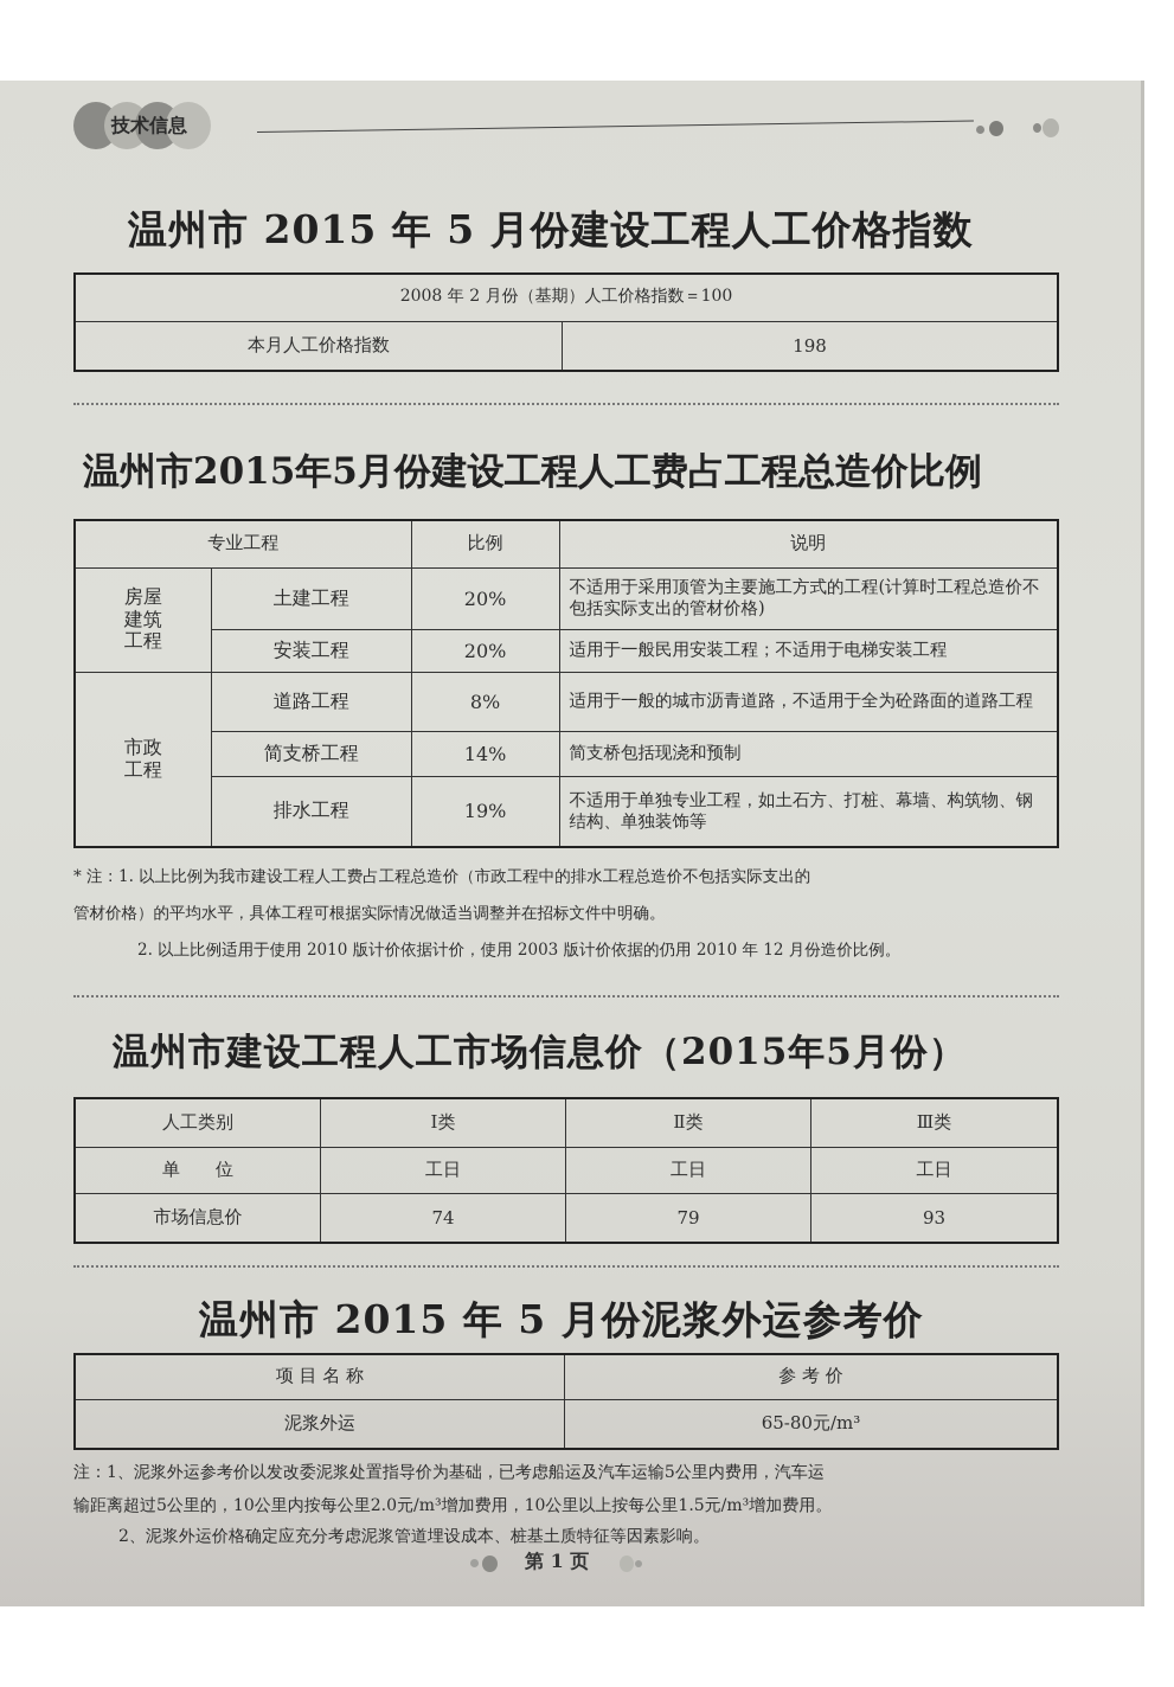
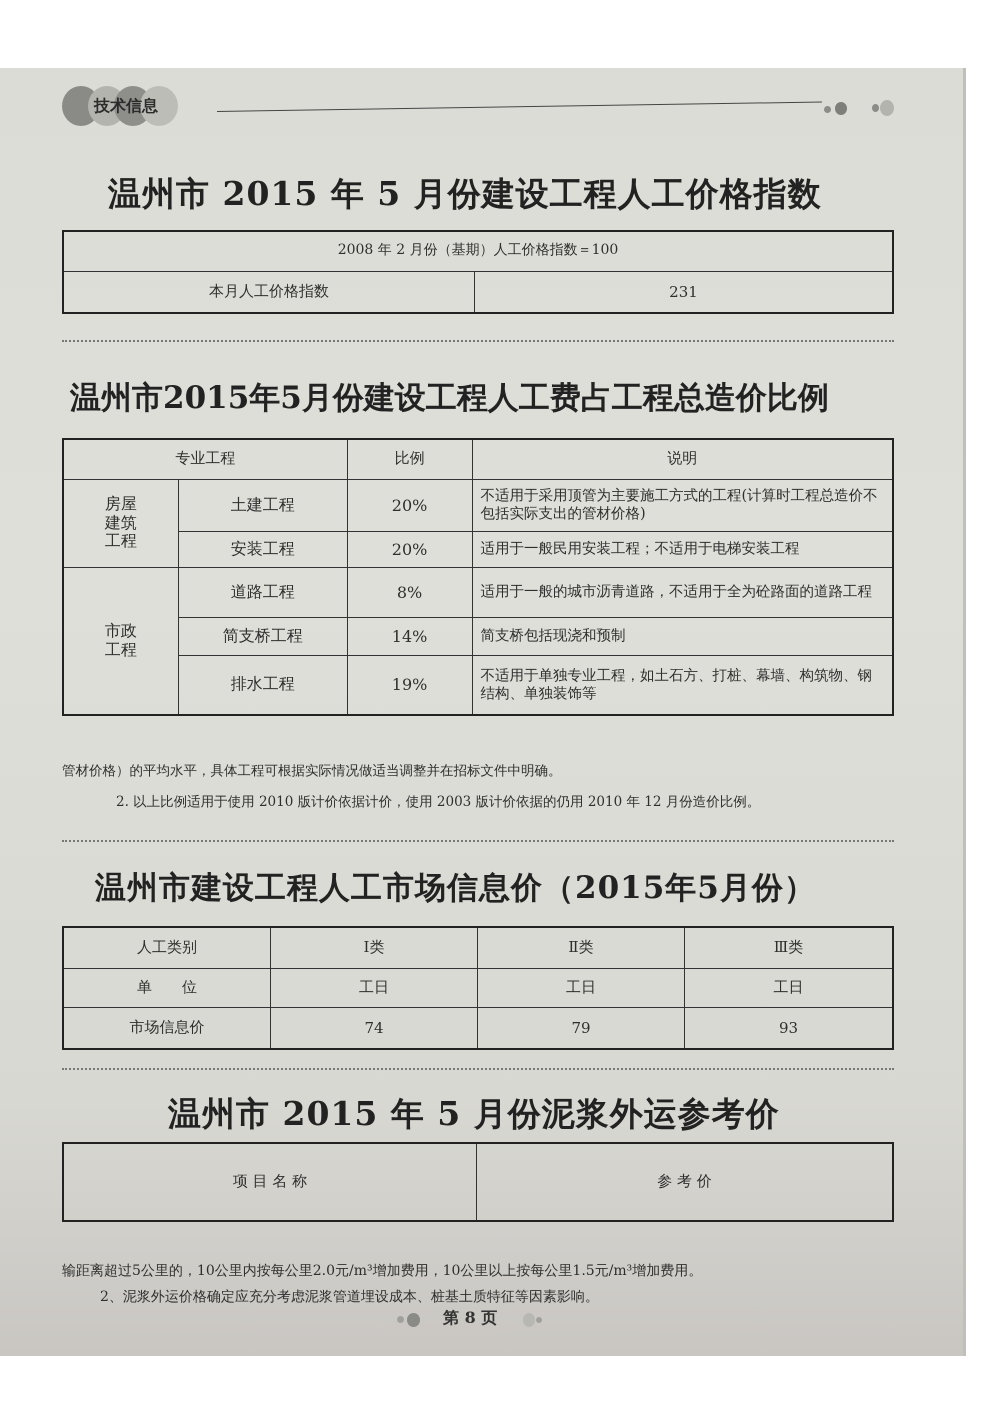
  技术信息
  温州市 2015 年 5 月份建设工程人工价格指数
  2008 年 2 月份（基期）人工价格指数＝100
- 本月人工价格指数	198
+ 本月人工价格指数	231
  温州市2015年5月份建设工程人工费占工程总造价比例
  专业工程	比例	说明
  房屋 建筑 工程	土建工程	20%	不适用于采用顶管为主要施工方式的工程(计算时工程总造价不包括实际支出的管材价格)
  安装工程	20%	适用于一般民用安装工程；不适用于电梯安装工程
  市政 工程	道路工程	8%	适用于一般的城市沥青道路，不适用于全为砼路面的道路工程
  简支桥工程	14%	简支桥包括现浇和预制
  排水工程	19%	不适用于单独专业工程，如土石方、打桩、幕墙、构筑物、钢结构、单独装饰等
- * 注：1. 以上比例为我市建设工程人工费占工程总造价（市政工程中的排水工程总造价不包括实际支出的
  管材价格）的平均水平，具体工程可根据实际情况做适当调整并在招标文件中明确。
  2. 以上比例适用于使用 2010 版计价依据计价，使用 2003 版计价依据的仍用 2010 年 12 月份造价比例。
  温州市建设工程人工市场信息价（2015年5月份）
  人工类别	Ⅰ类	Ⅱ类	Ⅲ类
  单 位	工日	工日	工日
  市场信息价	74	79	93
  温州市 2015 年 5 月份泥浆外运参考价
  项 目 名 称	参 考 价
- 泥浆外运	65-80元/m³
- 注：1、泥浆外运参考价以发改委泥浆处置指导价为基础，已考虑船运及汽车运输5公里内费用，汽车运
  输距离超过5公里的，10公里内按每公里2.0元/m³增加费用，10公里以上按每公里1.5元/m³增加费用。
  2、泥浆外运价格确定应充分考虑泥浆管道埋设成本、桩基土质特征等因素影响。
- 第 1 页
+ 第 8 页
